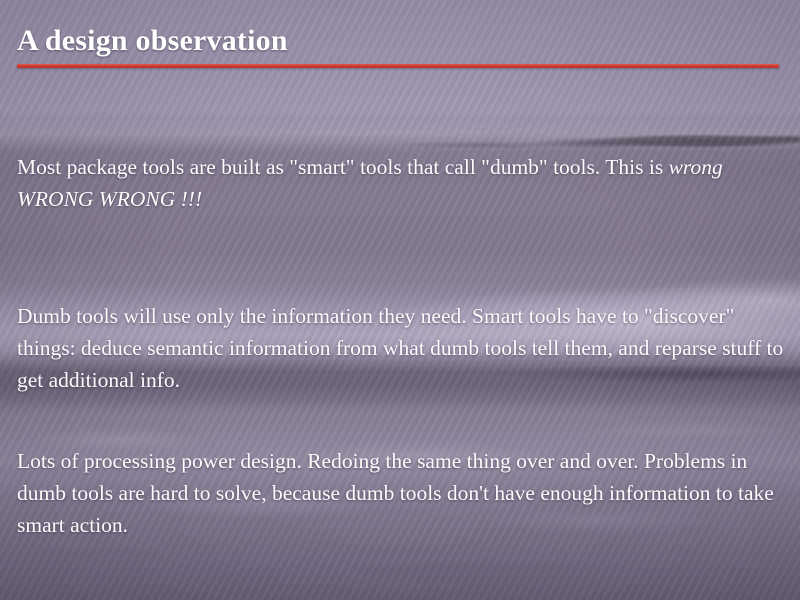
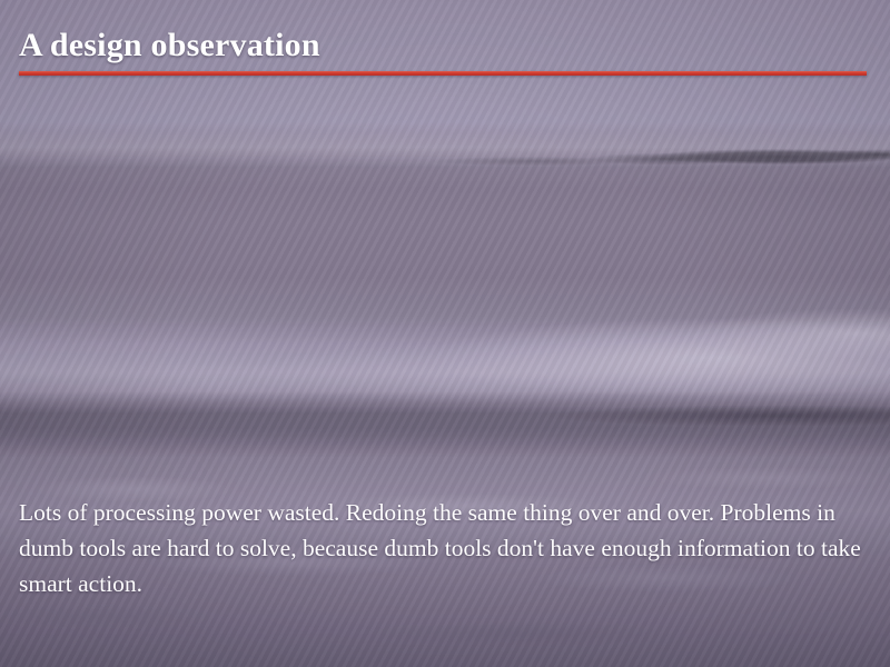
  A design observation
- Most package tools are built as "smart" tools that call "dumb" tools. This is wrong WRONG WRONG !!!
- Dumb tools will use only the information they need. Smart tools have to "discover" things: deduce semantic information from what dumb tools tell them, and reparse stuff to get additional info.
- Lots of processing power design. Redoing the same thing over and over. Problems in dumb tools are hard to solve, because dumb tools don't have enough information to take smart action.
+ Lots of processing power wasted. Redoing the same thing over and over. Problems in dumb tools are hard to solve, because dumb tools don't have enough information to take smart action.
